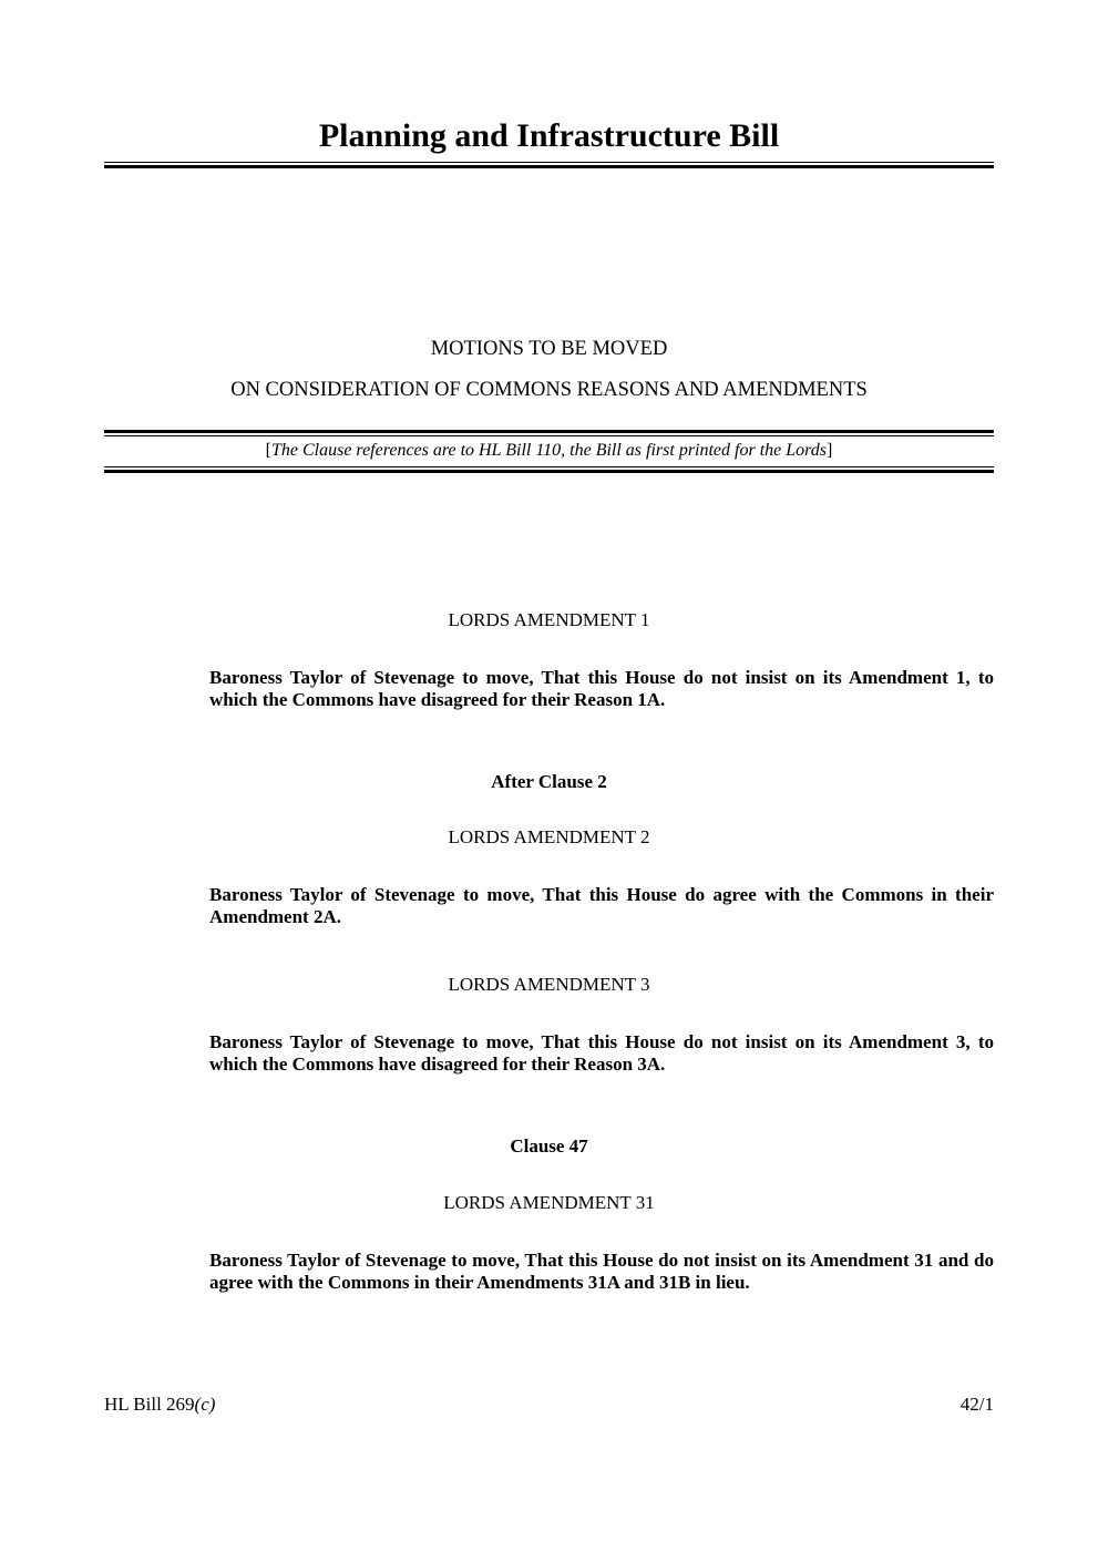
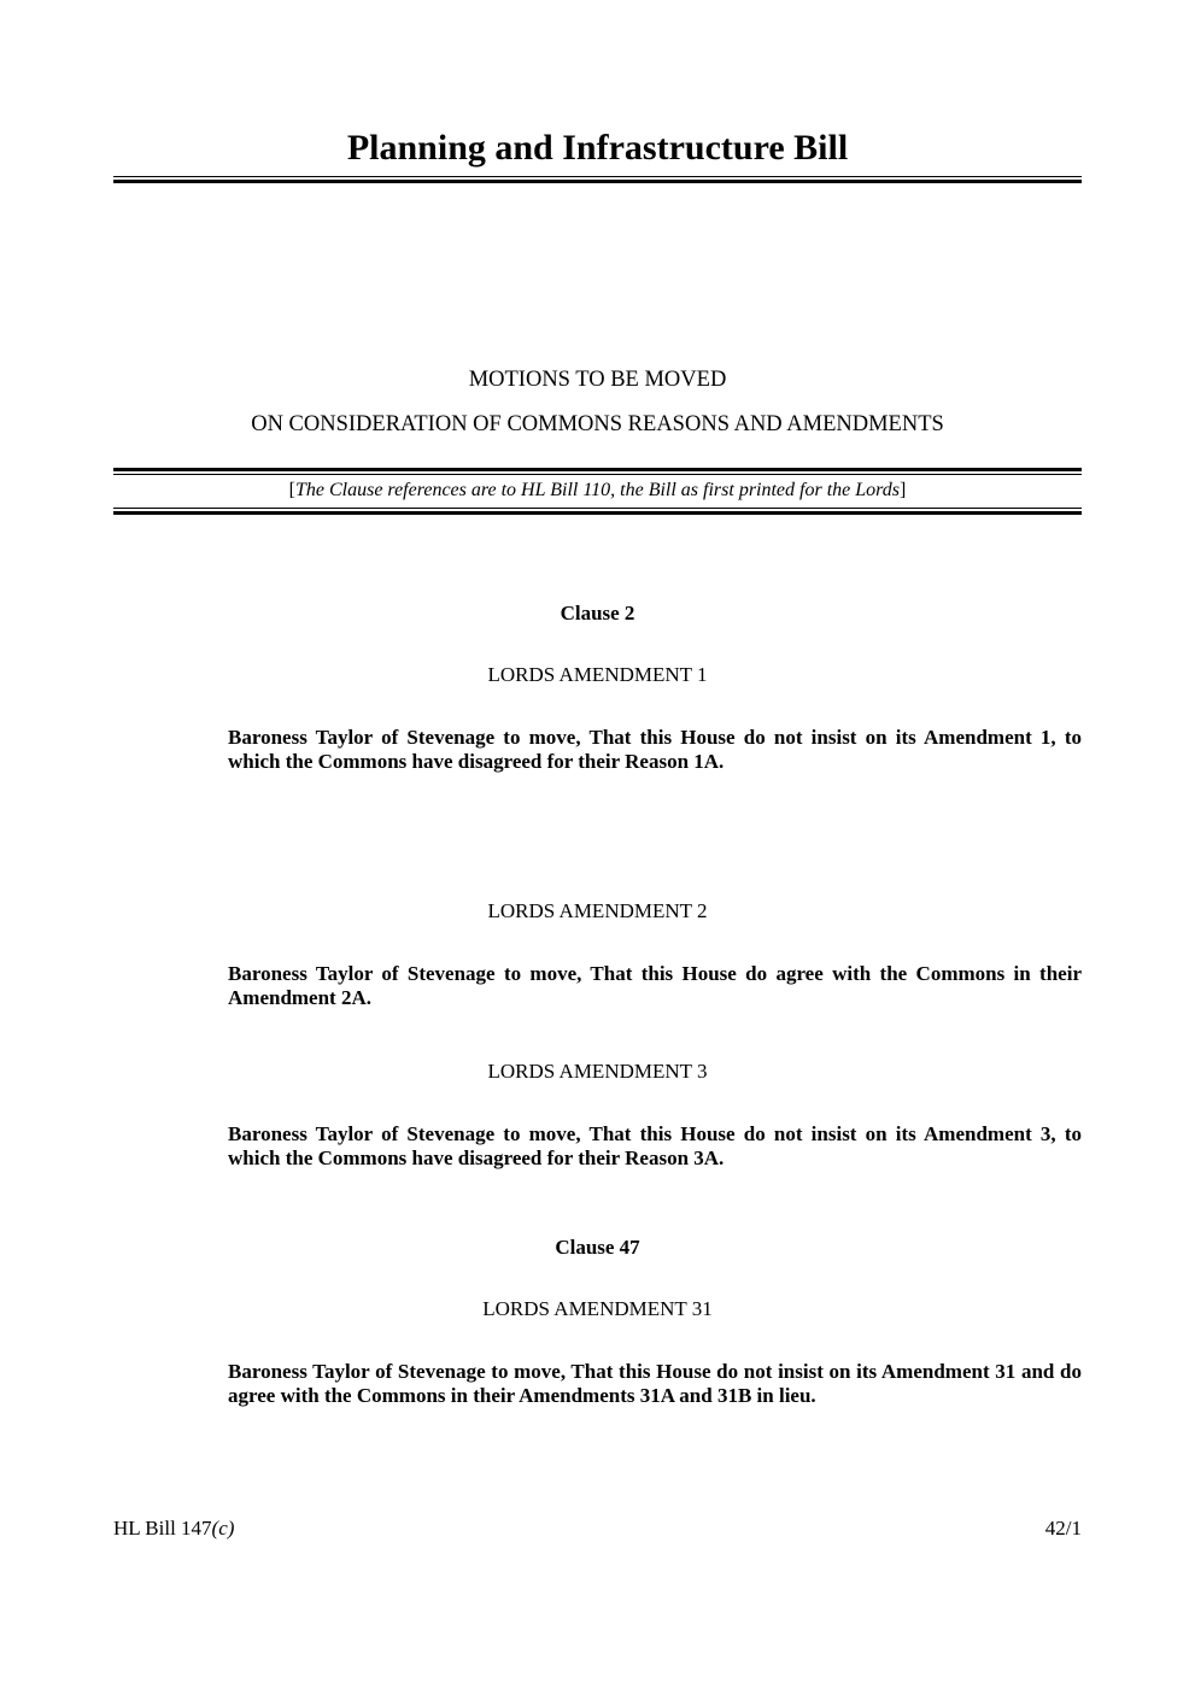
  Planning and Infrastructure Bill
  MOTIONS TO BE MOVED
  ON CONSIDERATION OF COMMONS REASONS AND AMENDMENTS
  [The Clause references are to HL Bill 110, the Bill as first printed for the Lords]
+ Clause 2
  LORDS AMENDMENT 1
  Baroness Taylor of Stevenage to move, That this House do not insist on its Amendment 1, to which the Commons have disagreed for their Reason 1A.
- After Clause 2
  LORDS AMENDMENT 2
  Baroness Taylor of Stevenage to move, That this House do agree with the Commons in their Amendment 2A.
  LORDS AMENDMENT 3
  Baroness Taylor of Stevenage to move, That this House do not insist on its Amendment 3, to which the Commons have disagreed for their Reason 3A.
  Clause 47
  LORDS AMENDMENT 31
  Baroness Taylor of Stevenage to move, That this House do not insist on its Amendment 31 and do agree with the Commons in their Amendments 31A and 31B in lieu.
- HL Bill 269(c)
+ HL Bill 147(c)
  42/1
